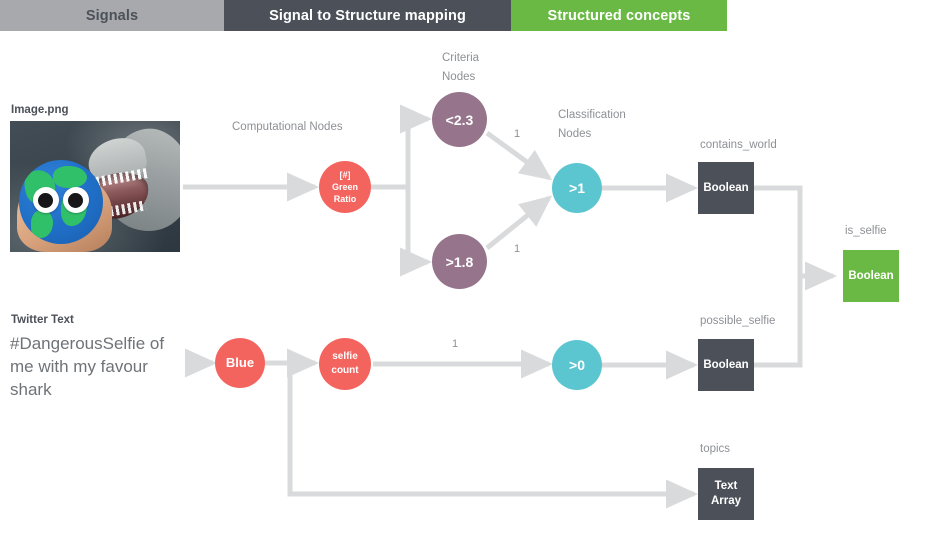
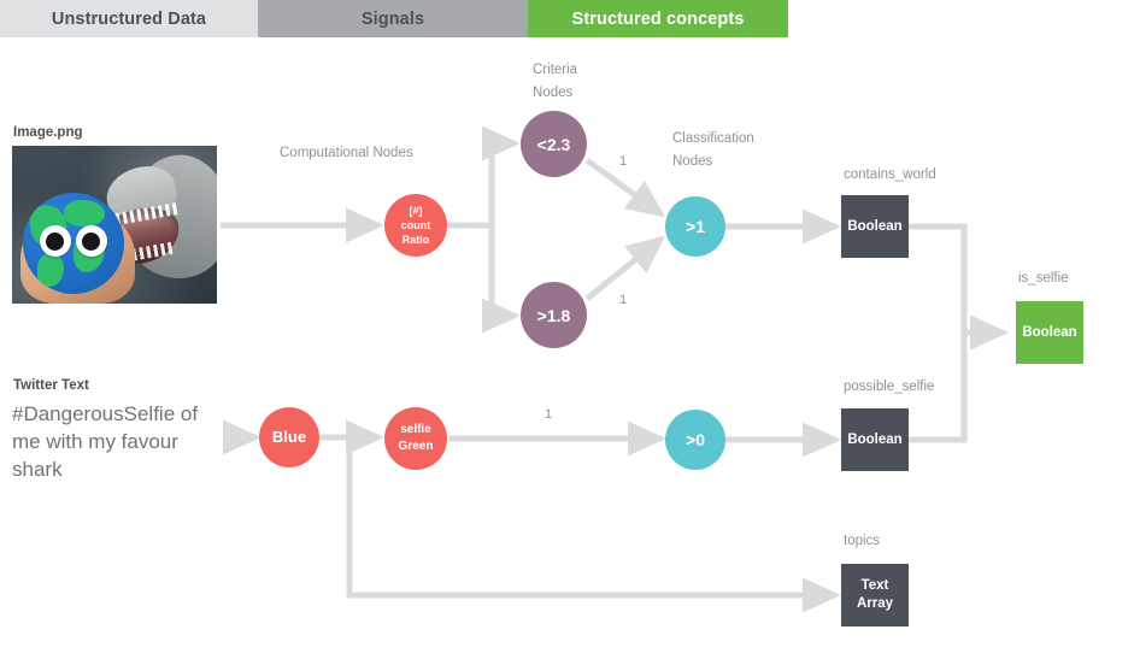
+ Unstructured Data
  Signals
- Signal to Structure mapping
  Structured concepts
  Computational Nodes
  Criteria
  Nodes
  Classification
  Nodes
  1
  1
  1
  Image.png
  Twitter Text
  #DangerousSelfie of me with my favour shark
  [#]
- Green
+ count
  Ratio
  Blue
  selfie
- count
+ Green
  <2.3
  >1.8
  >1
  >0
  contains_world
  Boolean
  possible_selfie
  Boolean
  topics
  Text
  Array
  is_selfie
  Boolean
